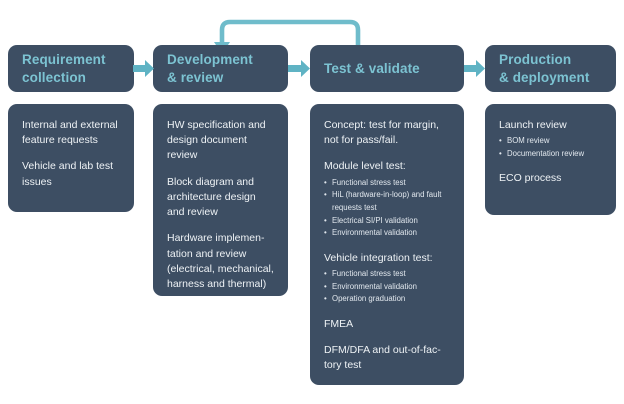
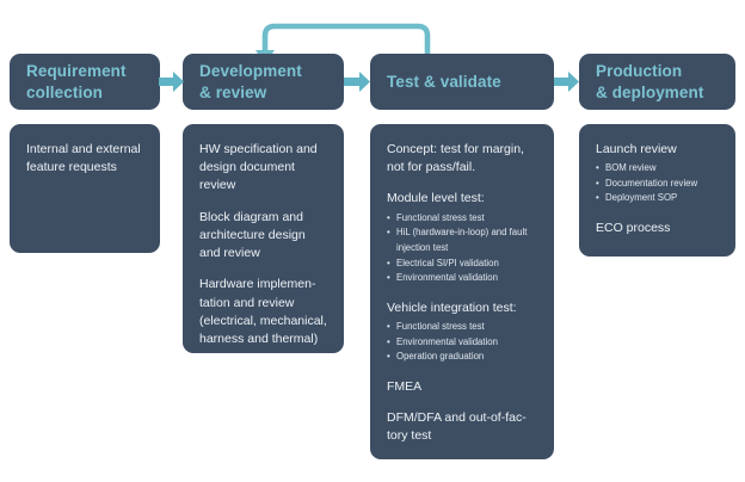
  Requirement
  collection
  Development
  & review
  Test & validate
  Production
  & deployment
  Internal and external
  feature requests
- Vehicle and lab test
- issues
  HW specification and
  design document review
  Block diagram and
  architecture design
  and review
  Hardware implemen-
  tation and review
  (electrical, mechanical,
  harness and thermal)
  Concept: test for margin,
  not for pass/fail.
  Module level test:
  Functional stress test
- HiL (hardware-in-loop) and fault requests test
+ HiL (hardware-in-loop) and fault injection test
  Electrical SI/PI validation
  Environmental validation
  Vehicle integration test:
  Functional stress test
  Environmental validation
  Operation graduation
  FMEA
  DFM/DFA and out-of-fac-
  tory test
  Launch review
  BOM review
  Documentation review
+ Deployment SOP
  ECO process
